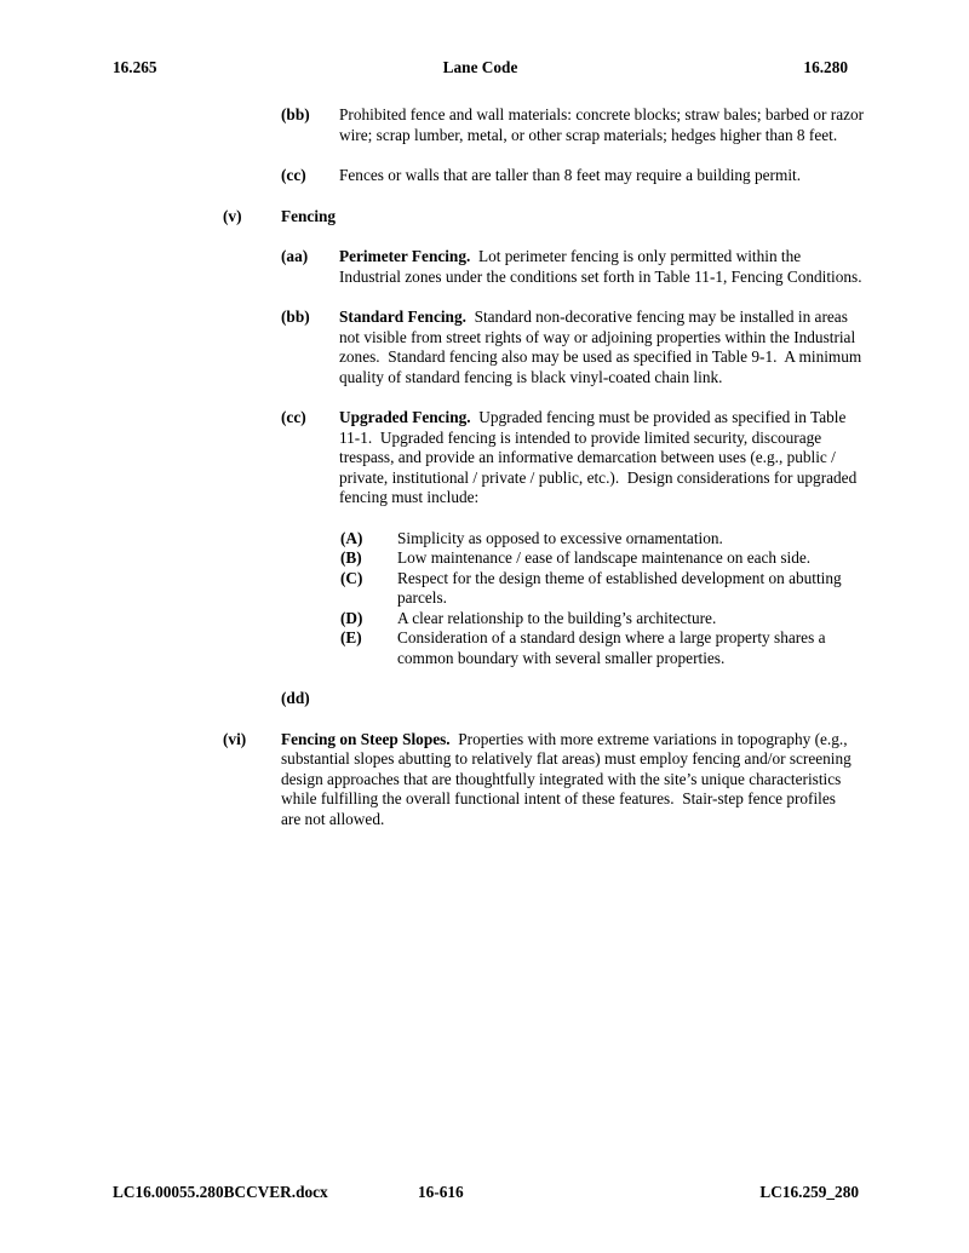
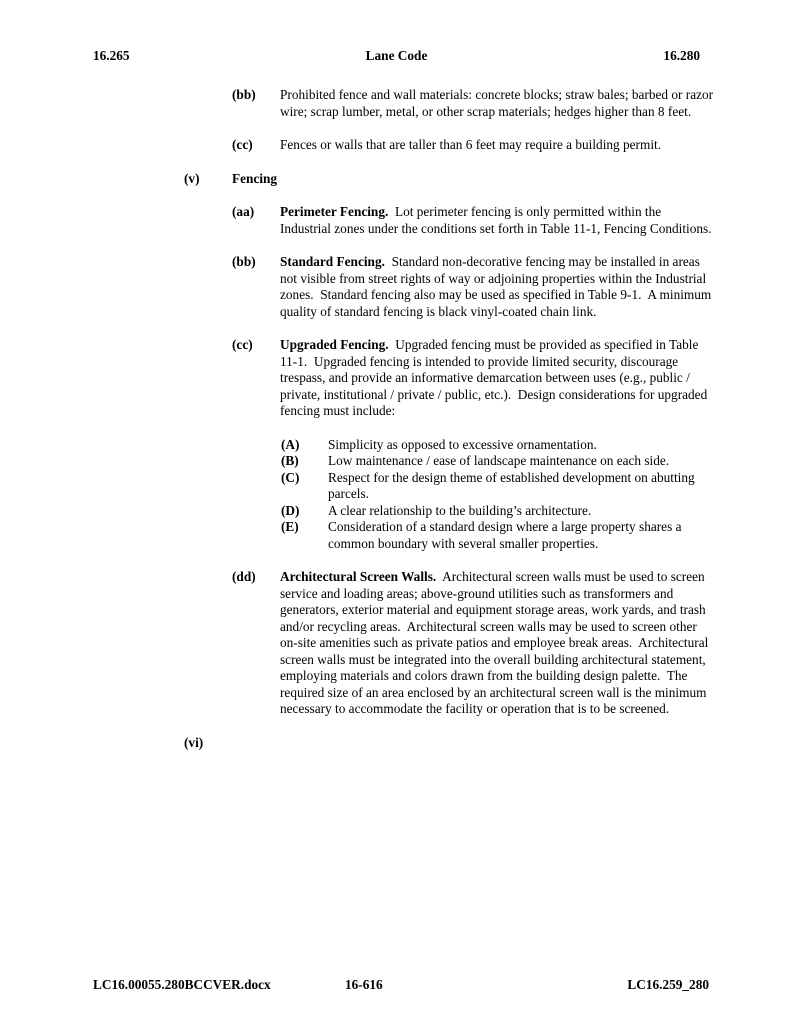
  16.265
  Lane Code
  16.280
  (bb)
  Prohibited fence and wall materials: concrete blocks; straw bales; barbed or razor wire; scrap lumber, metal, or other scrap materials; hedges higher than 8 feet.
  (cc)
- Fences or walls that are taller than 8 feet may require a building permit.
+ Fences or walls that are taller than 6 feet may require a building permit.
  (v)
  Fencing
  (aa)
  Perimeter Fencing. Lot perimeter fencing is only permitted within the Industrial zones under the conditions set forth in Table 11-1, Fencing Conditions.
  (bb)
  Standard Fencing. Standard non-decorative fencing may be installed in areas not visible from street rights of way or adjoining properties within the Industrial zones. Standard fencing also may be used as specified in Table 9-1. A minimum quality of standard fencing is black vinyl-coated chain link.
  (cc)
  Upgraded Fencing. Upgraded fencing must be provided as specified in Table 11-1. Upgraded fencing is intended to provide limited security, discourage trespass, and provide an informative demarcation between uses (e.g., public / private, institutional / private / public, etc.). Design considerations for upgraded fencing must include:
  (A)
  Simplicity as opposed to excessive ornamentation.
  (B)
  Low maintenance / ease of landscape maintenance on each side.
  (C)
  Respect for the design theme of established development on abutting parcels.
  (D)
  A clear relationship to the building’s architecture.
  (E)
  Consideration of a standard design where a large property shares a common boundary with several smaller properties.
  (dd)
+ Architectural Screen Walls. Architectural screen walls must be used to screen service and loading areas; above-ground utilities such as transformers and generators, exterior material and equipment storage areas, work yards, and trash and/or recycling areas. Architectural screen walls may be used to screen other on-site amenities such as private patios and employee break areas. Architectural screen walls must be integrated into the overall building architectural statement, employing materials and colors drawn from the building design palette. The required size of an area enclosed by an architectural screen wall is the minimum necessary to accommodate the facility or operation that is to be screened.
  (vi)
- Fencing on Steep Slopes. Properties with more extreme variations in topography (e.g., substantial slopes abutting to relatively flat areas) must employ fencing and/or screening design approaches that are thoughtfully integrated with the site’s unique characteristics while fulfilling the overall functional intent of these features. Stair-step fence profiles are not allowed.
  LC16.00055.280BCCVER.docx
  16-616
  LC16.259_280
